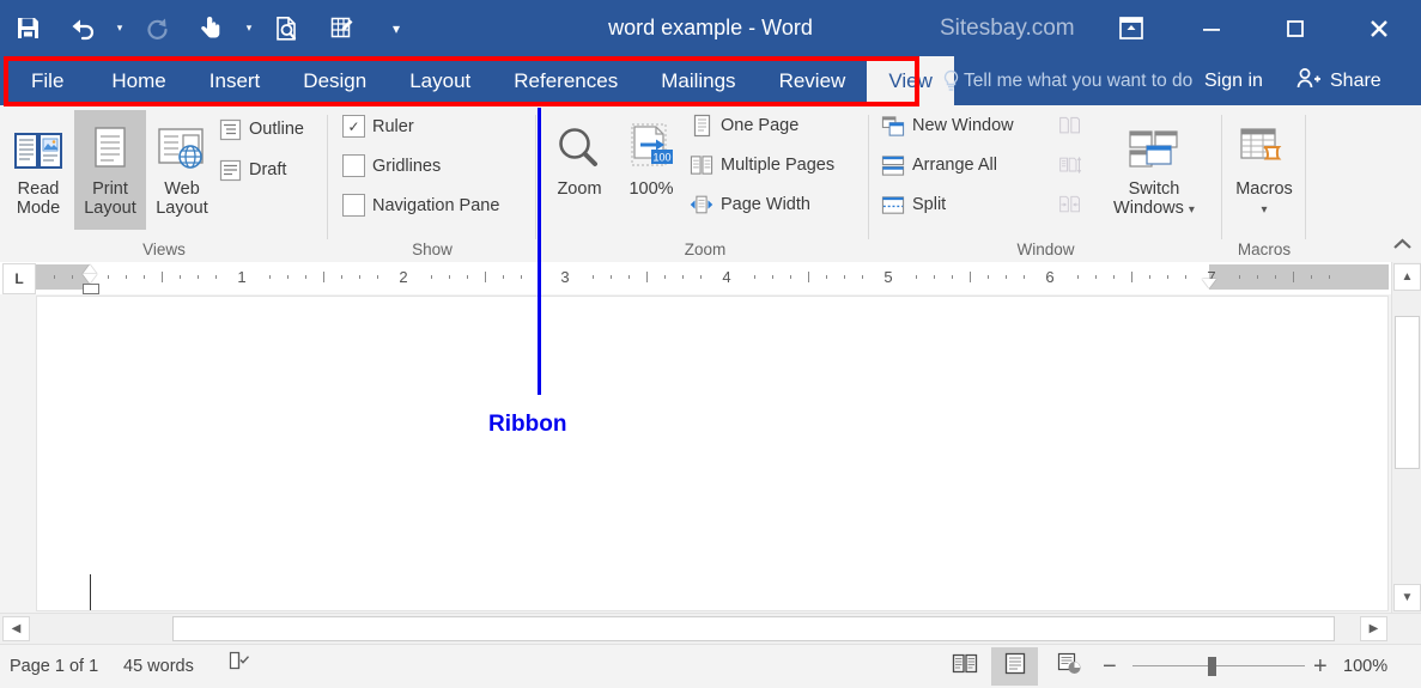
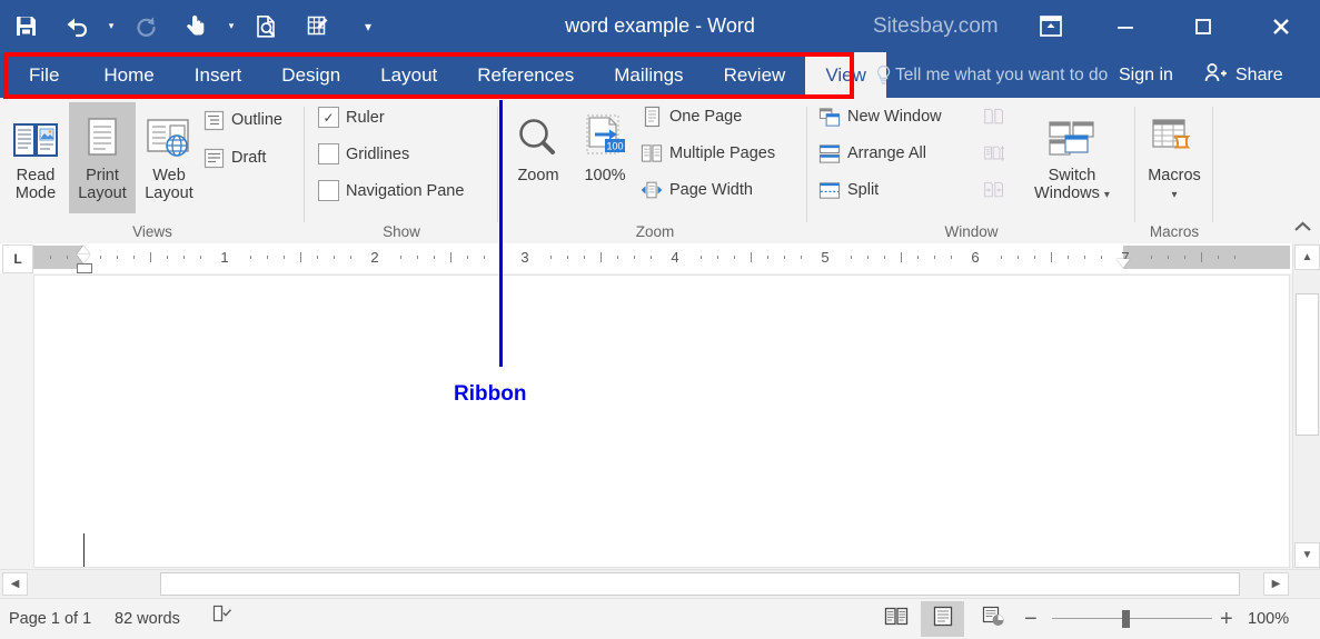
  ▾
  ▾
  ▾
  word example - Word
  Sitesbay.com
  File
  Home
  Insert
  Design
  Layout
  References
  Mailings
  Review
  View
  Tell me what you want to do
  Sign in
  Share
  Ribbon
  Read
  Mode
  Print
  Layout
  Web
  Layout
  Outline
  Draft
  Views
  ✓
  Ruler
  Gridlines
  Navigation Pane
  Show
  Zoom
  100
  100%
  One Page
  Multiple Pages
  Page Width
  Zoom
  New Window
  Arrange All
  Split
  Switch
  Windows ▾
  Window
  Macros
  ▾
  Macros
  L
  1
  2
  3
  4
  5
  6
  7
  ▲
  ▼
  ◀
  ▶
  Page 1 of 1
- 45 words
+ 82 words
  −
  +
  100%
